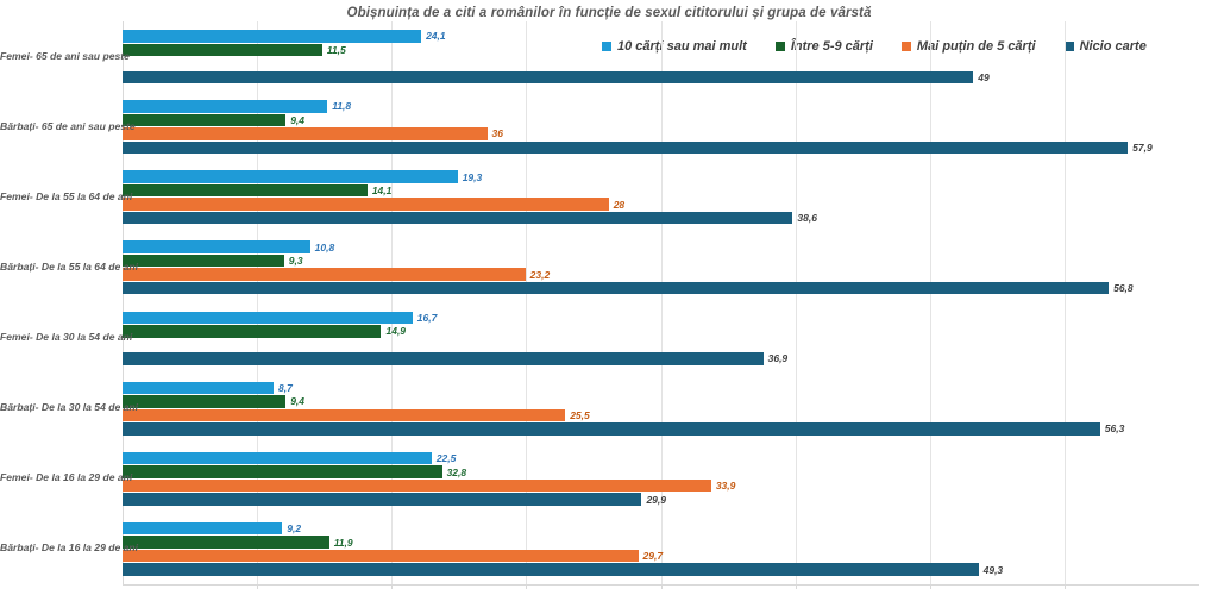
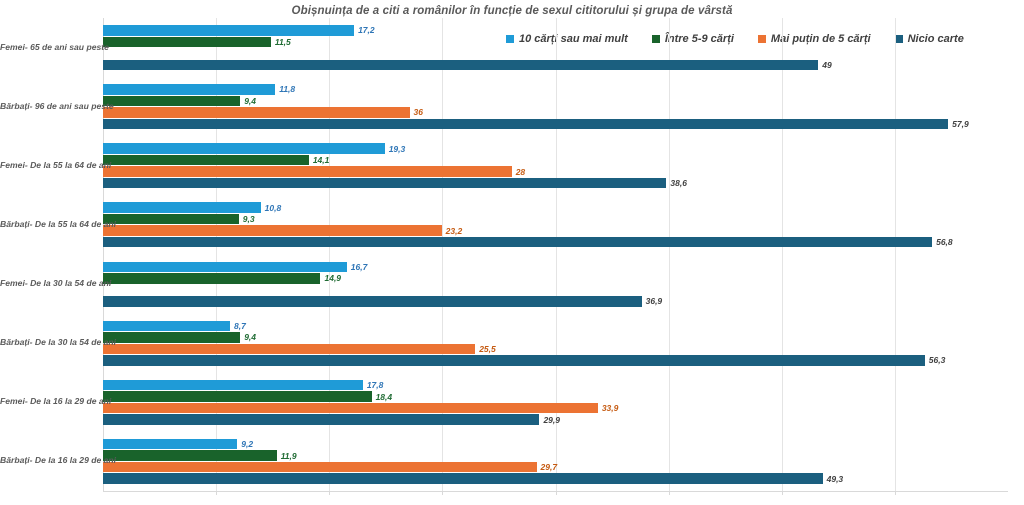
  Obișnuința de a citi a românilor în funcție de sexul cititorului și grupa de vârstă
  10 cărț sau mai mult
  Între 5-9 cărți
  Mai puțin de 5 cărți
  Nicio carte
- 24,1
+ 17,2
  11,5
  49
  11,8
  9,4
  36
  57,9
  19,3
  14,1
  28
  38,6
  10,8
  9,3
  23,2
  56,8
  16,7
  14,9
  36,9
  8,7
  9,4
  25,5
  56,3
- 22,5
+ 17,8
- 32,8
+ 18,4
  33,9
  29,9
  9,2
  11,9
  29,7
  49,3
  Femei- 65 de ani sau peste
- Bărbați- 65 de ani sau peste
+ Bărbați- 96 de ani sau peste
  Femei- De la 55 la 64 de ani
  Bărbați- De la 55 la 64 de ani
  Femei- De la 30 la 54 de ani
  Bărbați- De la 30 la 54 de ani
  Femei- De la 16 la 29 de ani
  Bărbați- De la 16 la 29 de ani
